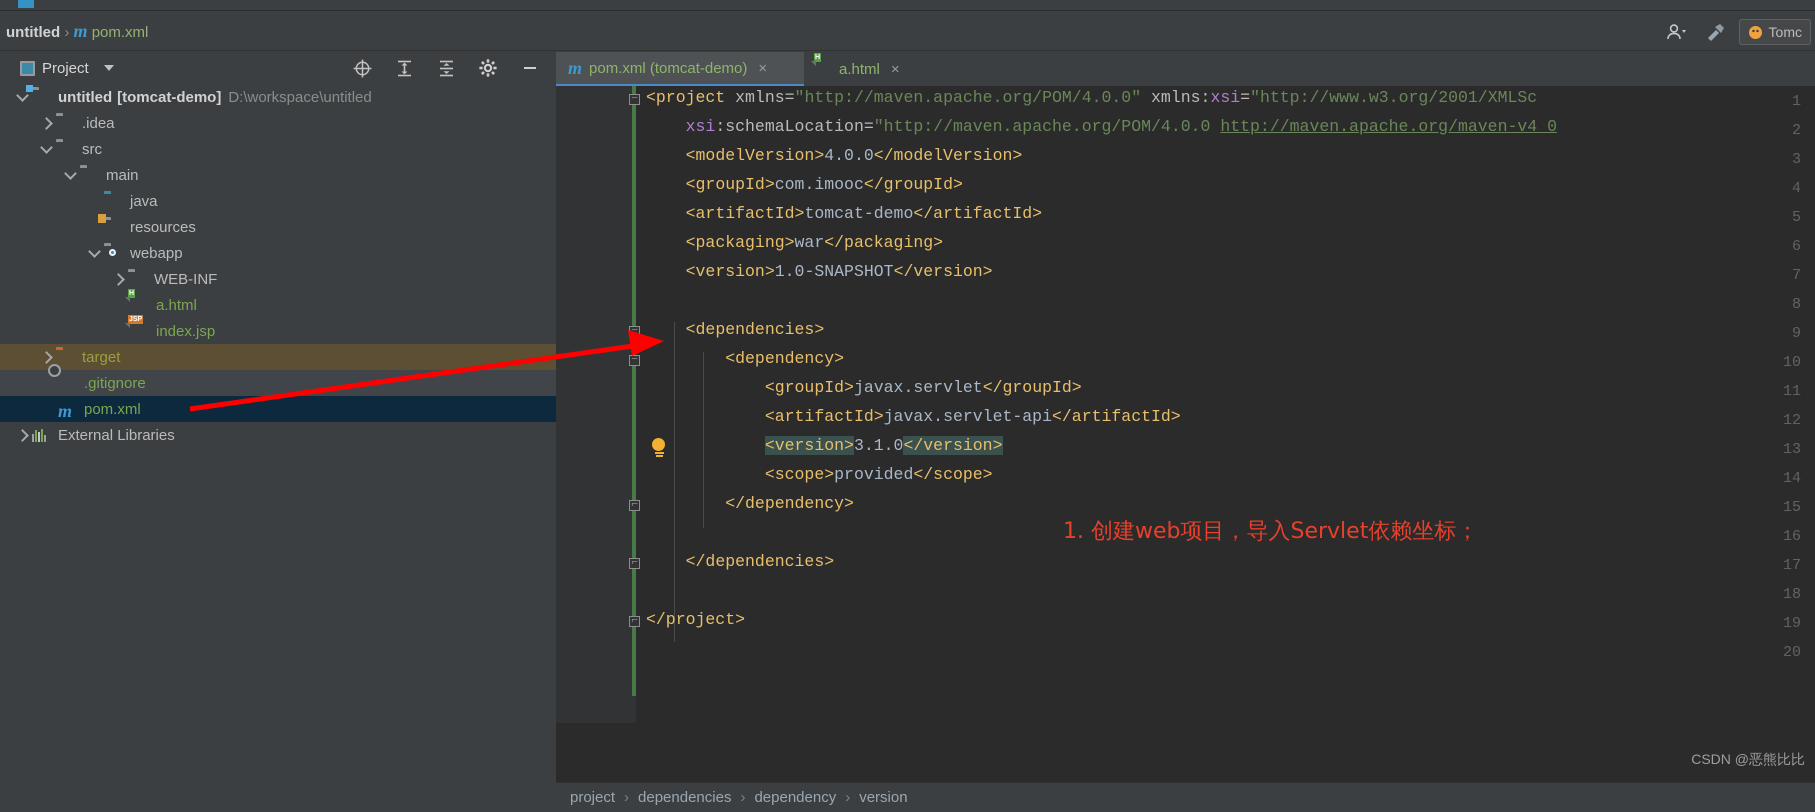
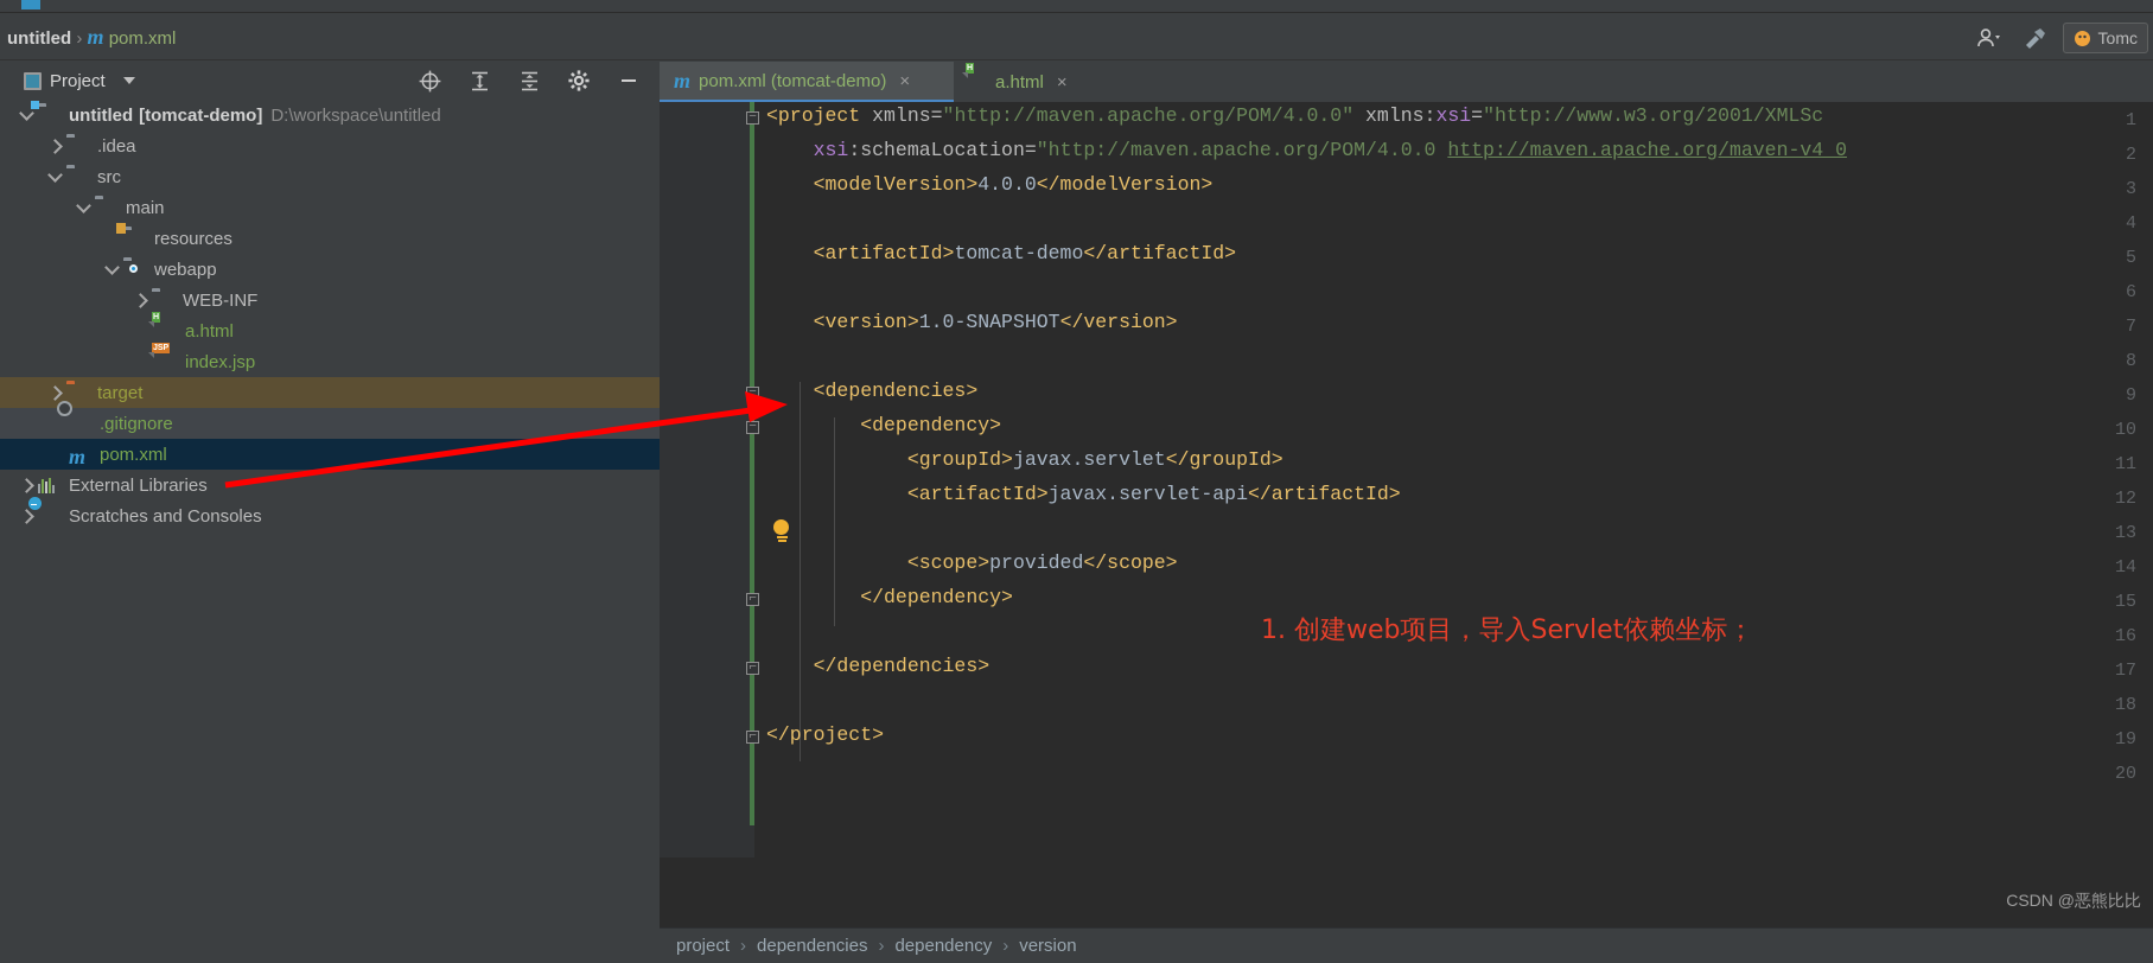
  untitled › m pom.xml
  Tomc
  Project
  untitled
  [tomcat-demo]
  D:\workspace\untitled
  .idea
  src
  main
- java
  resources
  webapp
  WEB-INF
  a.html
  index.jsp
  target
  .gitignore
  m
  pom.xml
  External Libraries
+ Scratches and Consoles
  m
  pom.xml (tomcat-demo)
  ×
  a.html
  ×
  1
  2
  3
  4
  5
  6
  7
  8
  9
  10
  11
  12
  13
  14
  15
  16
  17
  18
  19
  20
  −
  −
  −
  ⌐
  ⌐
  ⌐
  <project xmlns="http://maven.apache.org/POM/4.0.0" xmlns:xsi="http://www.w3.org/2001/XMLSc
  xsi:schemaLocation="http://maven.apache.org/POM/4.0.0 http://maven.apache.org/maven-v4_0
  <modelVersion>4.0.0</modelVersion>
- <groupId>com.imooc</groupId>
  <artifactId>tomcat-demo</artifactId>
- <packaging>war</packaging>
  <version>1.0-SNAPSHOT</version>
  <dependencies>
  <dependency>
  <groupId>javax.servlet</groupId>
  <artifactId>javax.servlet-api</artifactId>
- <version>3.1.0</version>
  <scope>provided</scope>
  </dependency>
  </dependencies>
  </project>
  1. 创建web项目，导入Servlet依赖坐标；
  CSDN @恶熊比比
  project
  ›
  dependencies
  ›
  dependency
  ›
  version
